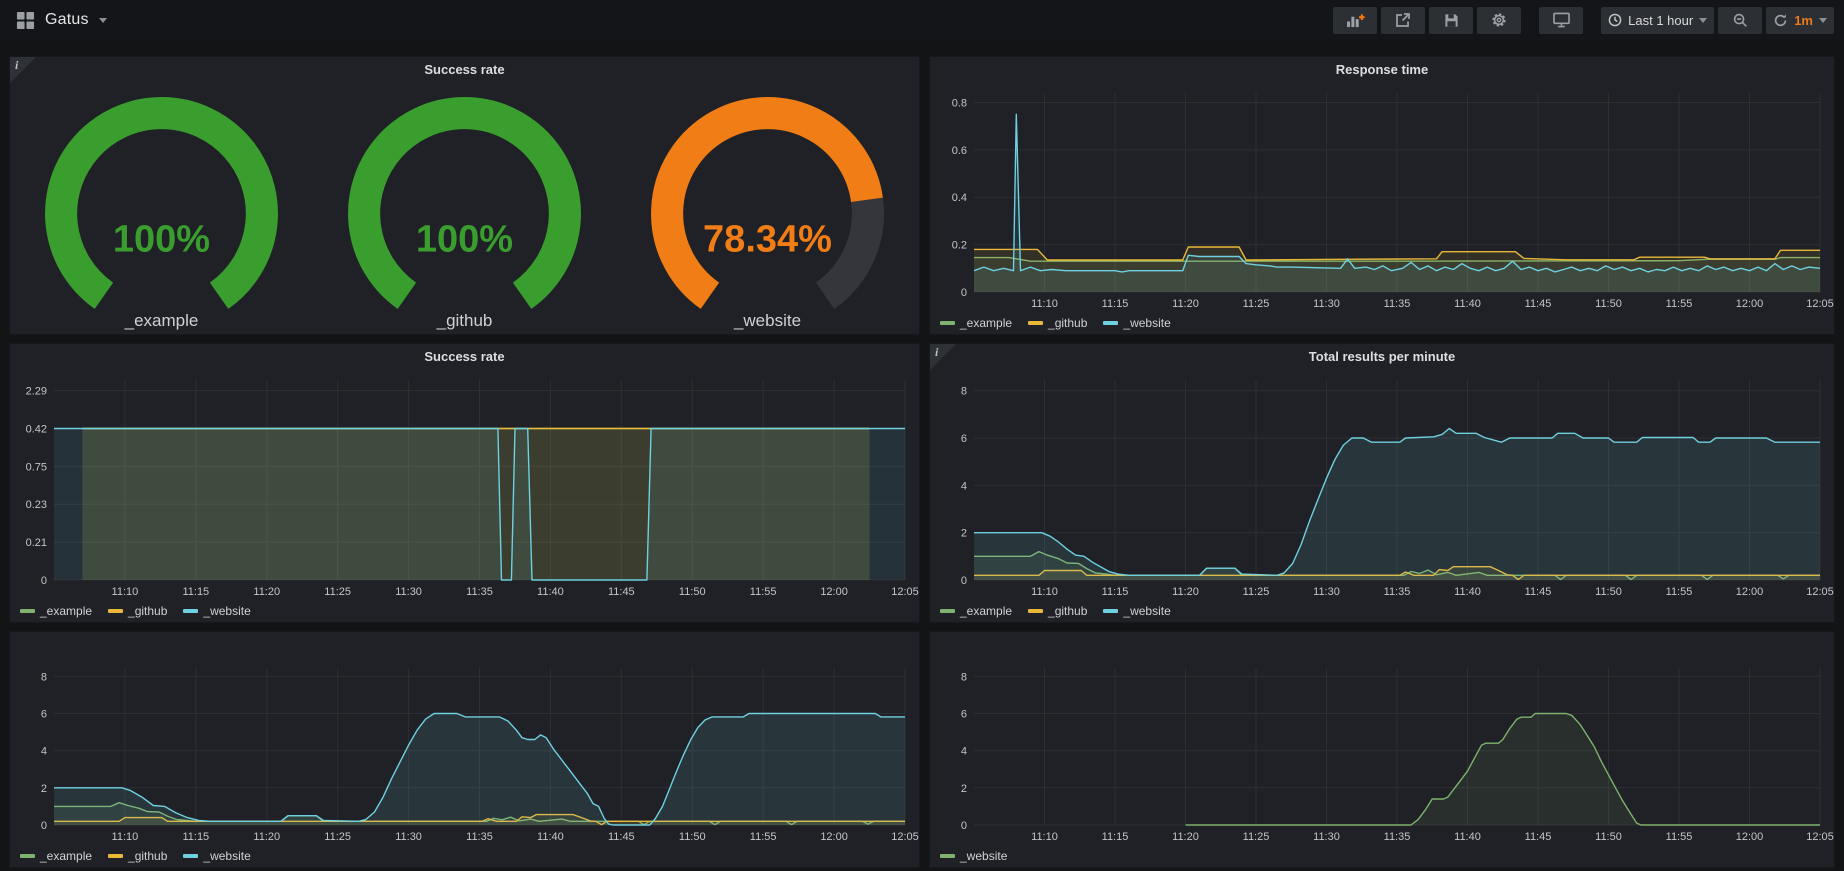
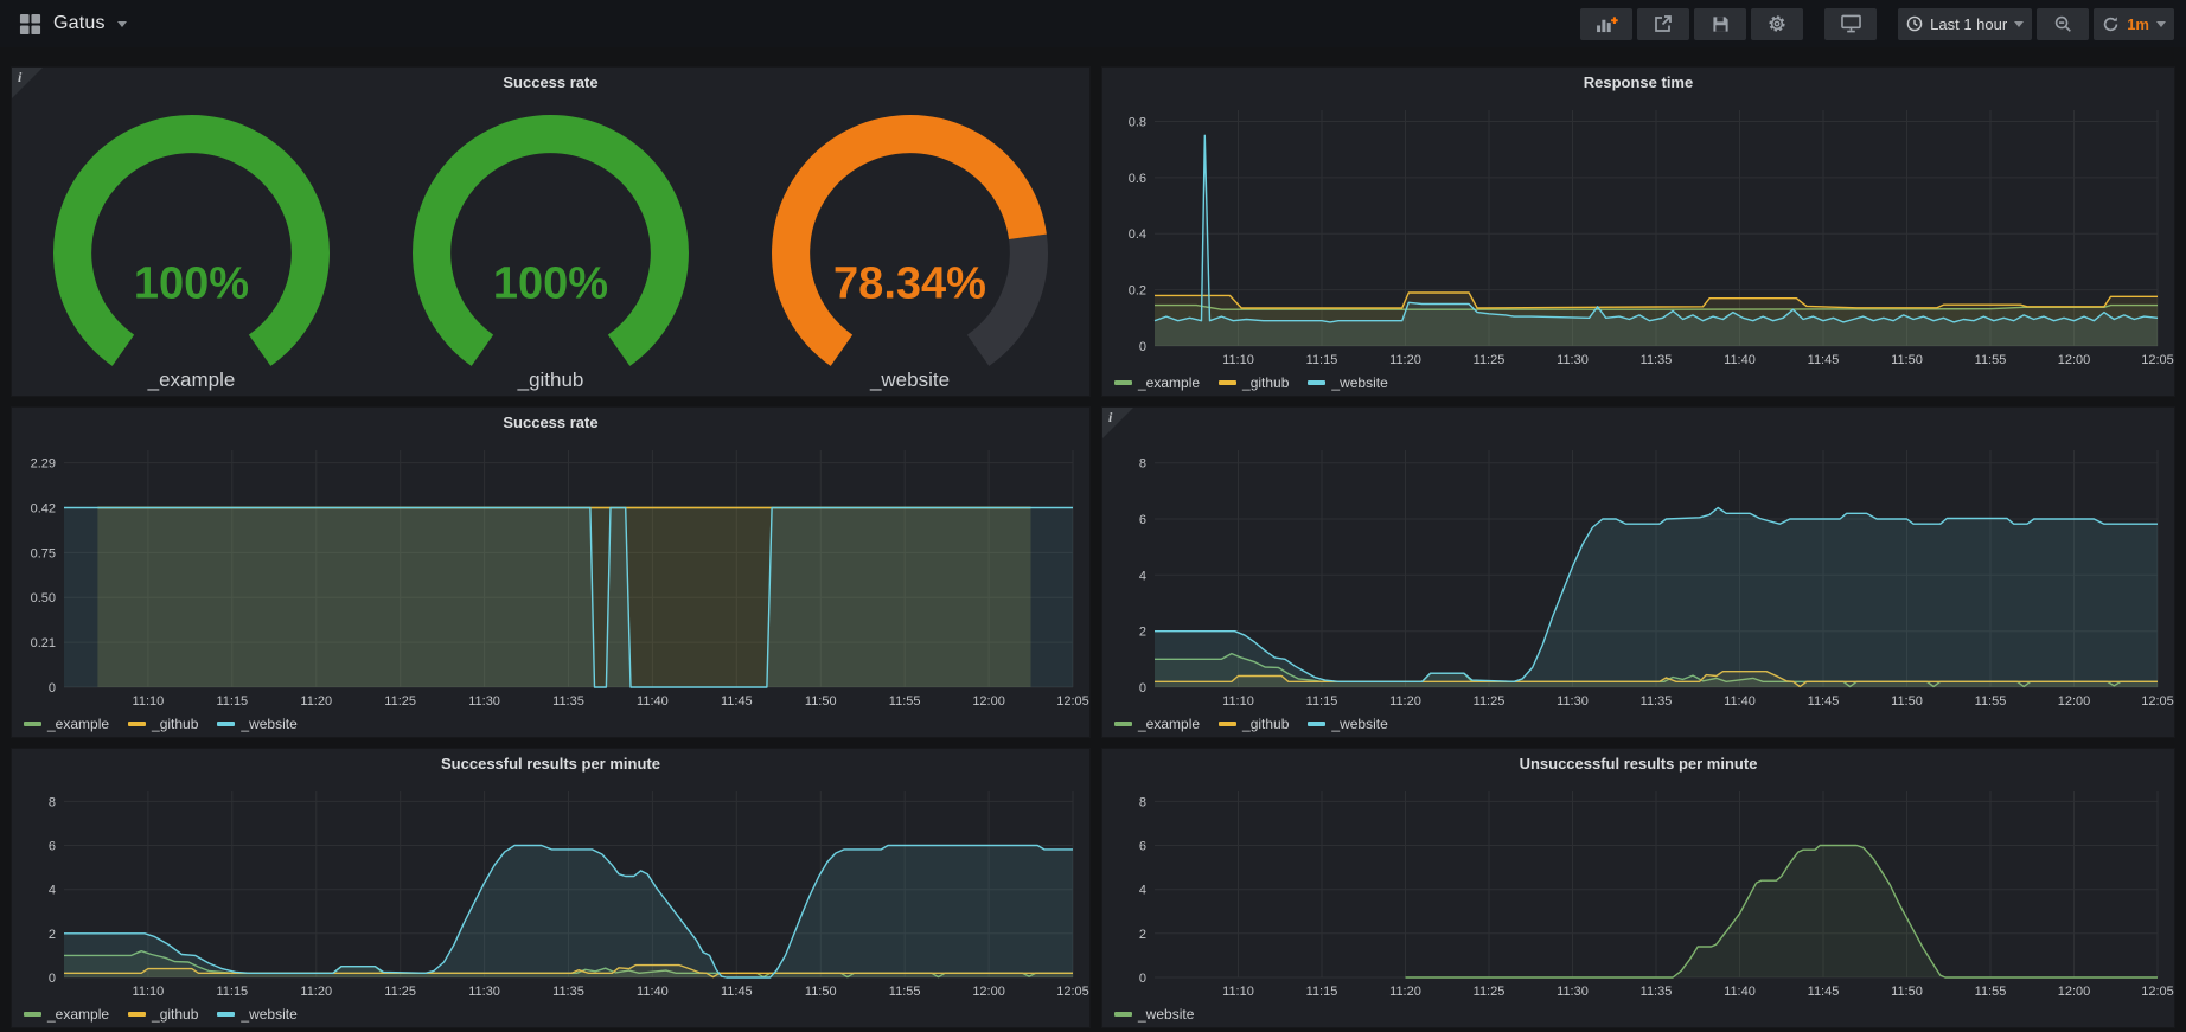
  Gatus
  Last 1 hour
  1m
  i
  Success rate
  100%
  _example
  100%
  _github
  78.34%
  _website
  Response time
  11:10
  11:15
  11:20
  11:25
  11:30
  11:35
  11:40
  11:45
  11:50
  11:55
  12:00
  12:05
  0
  0.2
  0.4
  0.6
  0.8
  _example
  _github
  _website
  Success rate
  11:10
  11:15
  11:20
  11:25
  11:30
  11:35
  11:40
  11:45
  11:50
  11:55
  12:00
  12:05
  0
  0.21
- 0.23
+ 0.50
  0.75
  0.42
  2.29
  _example
  _github
  _website
  i
- Total results per minute
  11:10
  11:15
  11:20
  11:25
  11:30
  11:35
  11:40
  11:45
  11:50
  11:55
  12:00
  12:05
  0
  2
  4
  6
  8
  _example
  _github
  _website
+ Successful results per minute
  11:10
  11:15
  11:20
  11:25
  11:30
  11:35
  11:40
  11:45
  11:50
  11:55
  12:00
  12:05
  0
  2
  4
  6
  8
  _example
  _github
  _website
+ Unsuccessful results per minute
  11:10
  11:15
  11:20
  11:25
  11:30
  11:35
  11:40
  11:45
  11:50
  11:55
  12:00
  12:05
  0
  2
  4
  6
  8
  _website
